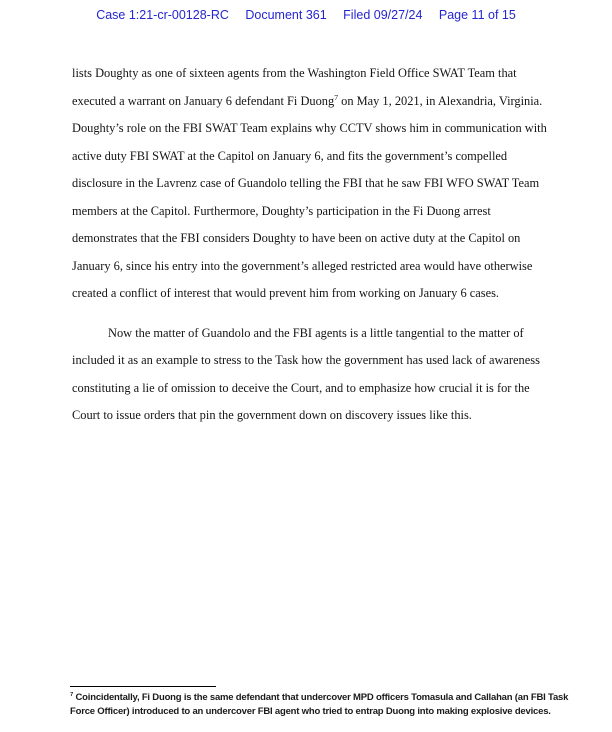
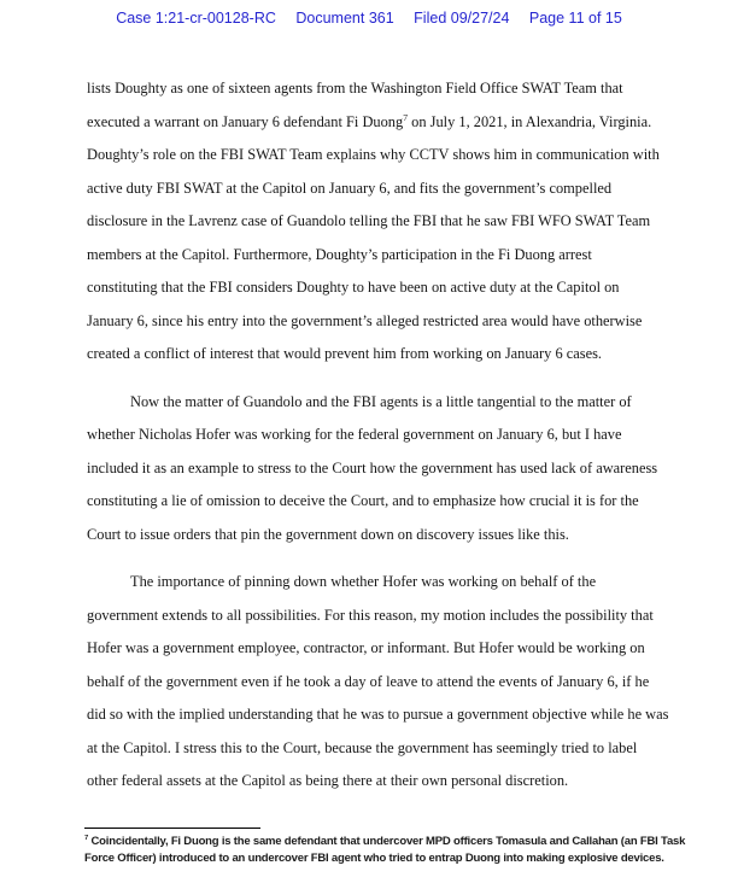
  Case 1:21-cr-00128-RC Document 361 Filed 09/27/24 Page 11 of 15
  lists Doughty as one of sixteen agents from the Washington Field Office SWAT Team that
- executed a warrant on January 6 defendant Fi Duong7 on May 1, 2021, in Alexandria, Virginia.
+ executed a warrant on January 6 defendant Fi Duong7 on July 1, 2021, in Alexandria, Virginia.
  Doughty’s role on the FBI SWAT Team explains why CCTV shows him in communication with
  active duty FBI SWAT at the Capitol on January 6, and fits the government’s compelled
  disclosure in the Lavrenz case of Guandolo telling the FBI that he saw FBI WFO SWAT Team
  members at the Capitol. Furthermore, Doughty’s participation in the Fi Duong arrest
- demonstrates that the FBI considers Doughty to have been on active duty at the Capitol on
+ constituting that the FBI considers Doughty to have been on active duty at the Capitol on
  January 6, since his entry into the government’s alleged restricted area would have otherwise
  created a conflict of interest that would prevent him from working on January 6 cases.
  Now the matter of Guandolo and the FBI agents is a little tangential to the matter of
+ whether Nicholas Hofer was working for the federal government on January 6, but I have
- included it as an example to stress to the Task how the government has used lack of awareness
+ included it as an example to stress to the Court how the government has used lack of awareness
  constituting a lie of omission to deceive the Court, and to emphasize how crucial it is for the
  Court to issue orders that pin the government down on discovery issues like this.
+ The importance of pinning down whether Hofer was working on behalf of the
+ government extends to all possibilities. For this reason, my motion includes the possibility that
+ Hofer was a government employee, contractor, or informant. But Hofer would be working on
+ behalf of the government even if he took a day of leave to attend the events of January 6, if he
+ did so with the implied understanding that he was to pursue a government objective while he was
+ at the Capitol. I stress this to the Court, because the government has seemingly tried to label
+ other federal assets at the Capitol as being there at their own personal discretion.
  Coincidentally, Fi Duong is the same defendant that undercover MPD officers Tomasula and Callahan (an FBI Task
  Force Officer) introduced to an undercover FBI agent who tried to entrap Duong into making explosive devices.
